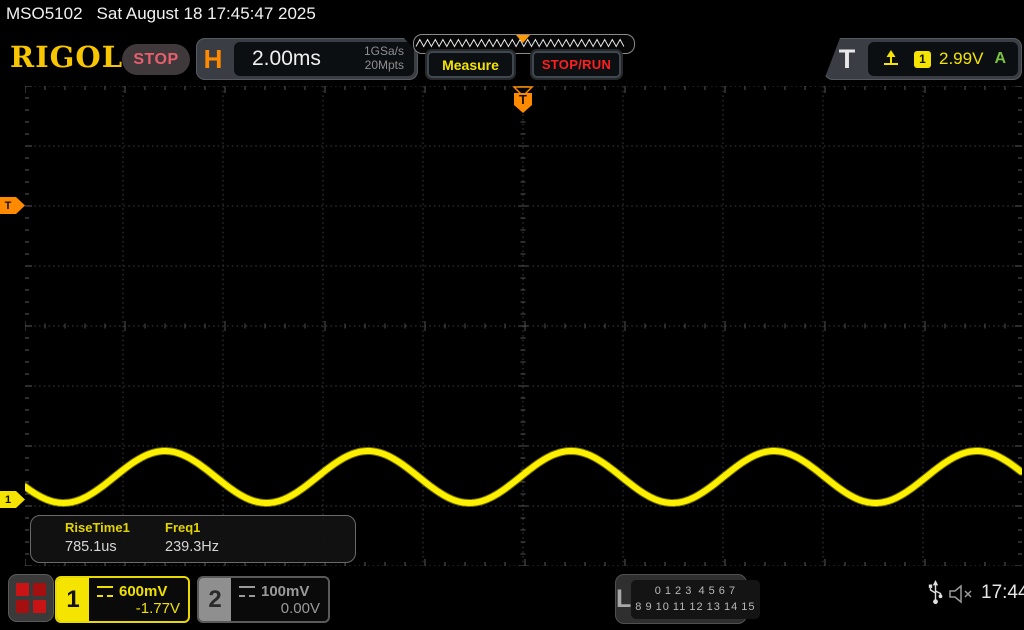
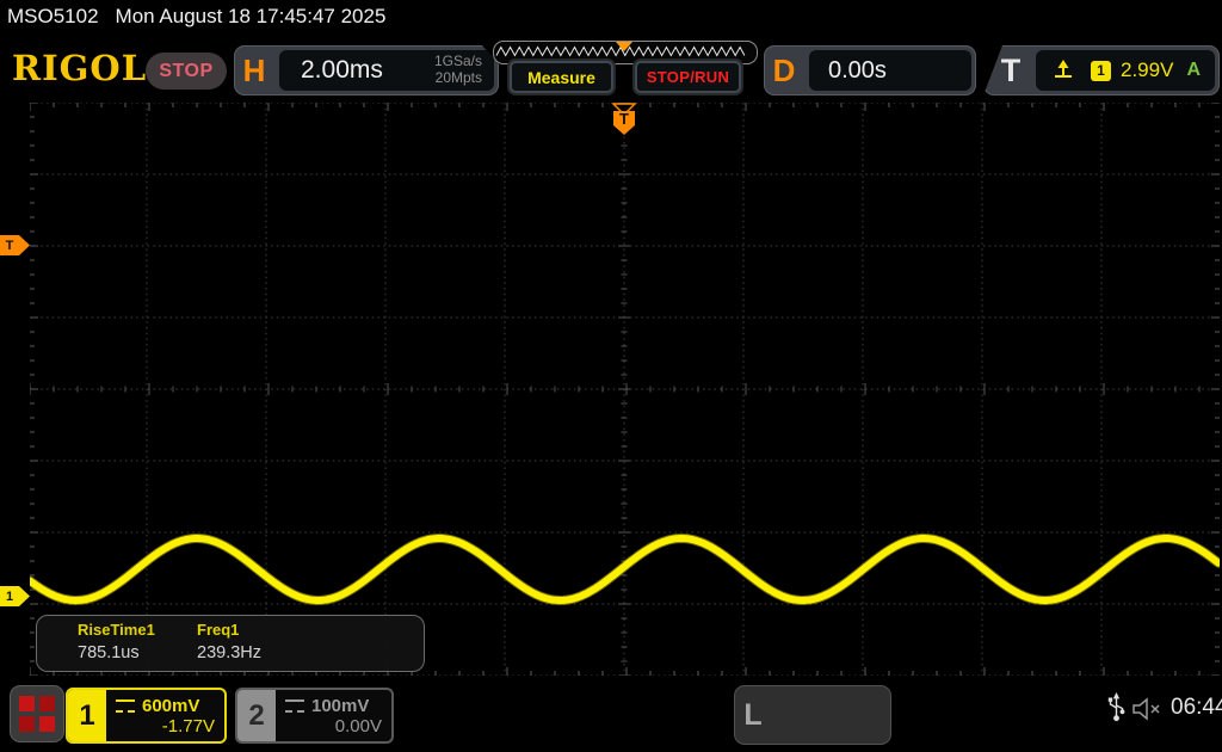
- MSO5102 Sat August 18 17:45:47 2025
+ MSO5102 Mon August 18 17:45:47 2025
  RIGOL
  STOP
  H
  2.00ms
  1GSa/s
  20Mpts
  Measure
  STOP/RUN
+ D
+ 0.00s
  T
  1
  2.99V
  A
  T
  T
  1
  RiseTime1
  785.1us
  Freq1
  239.3Hz
  1
  600mV
  -1.77V
  2
  100mV
  0.00V
  L
- 0 1 2 3 4 5 6 7
- 8 9 10 11 12 13 14 15
- 17:44
+ 06:44
